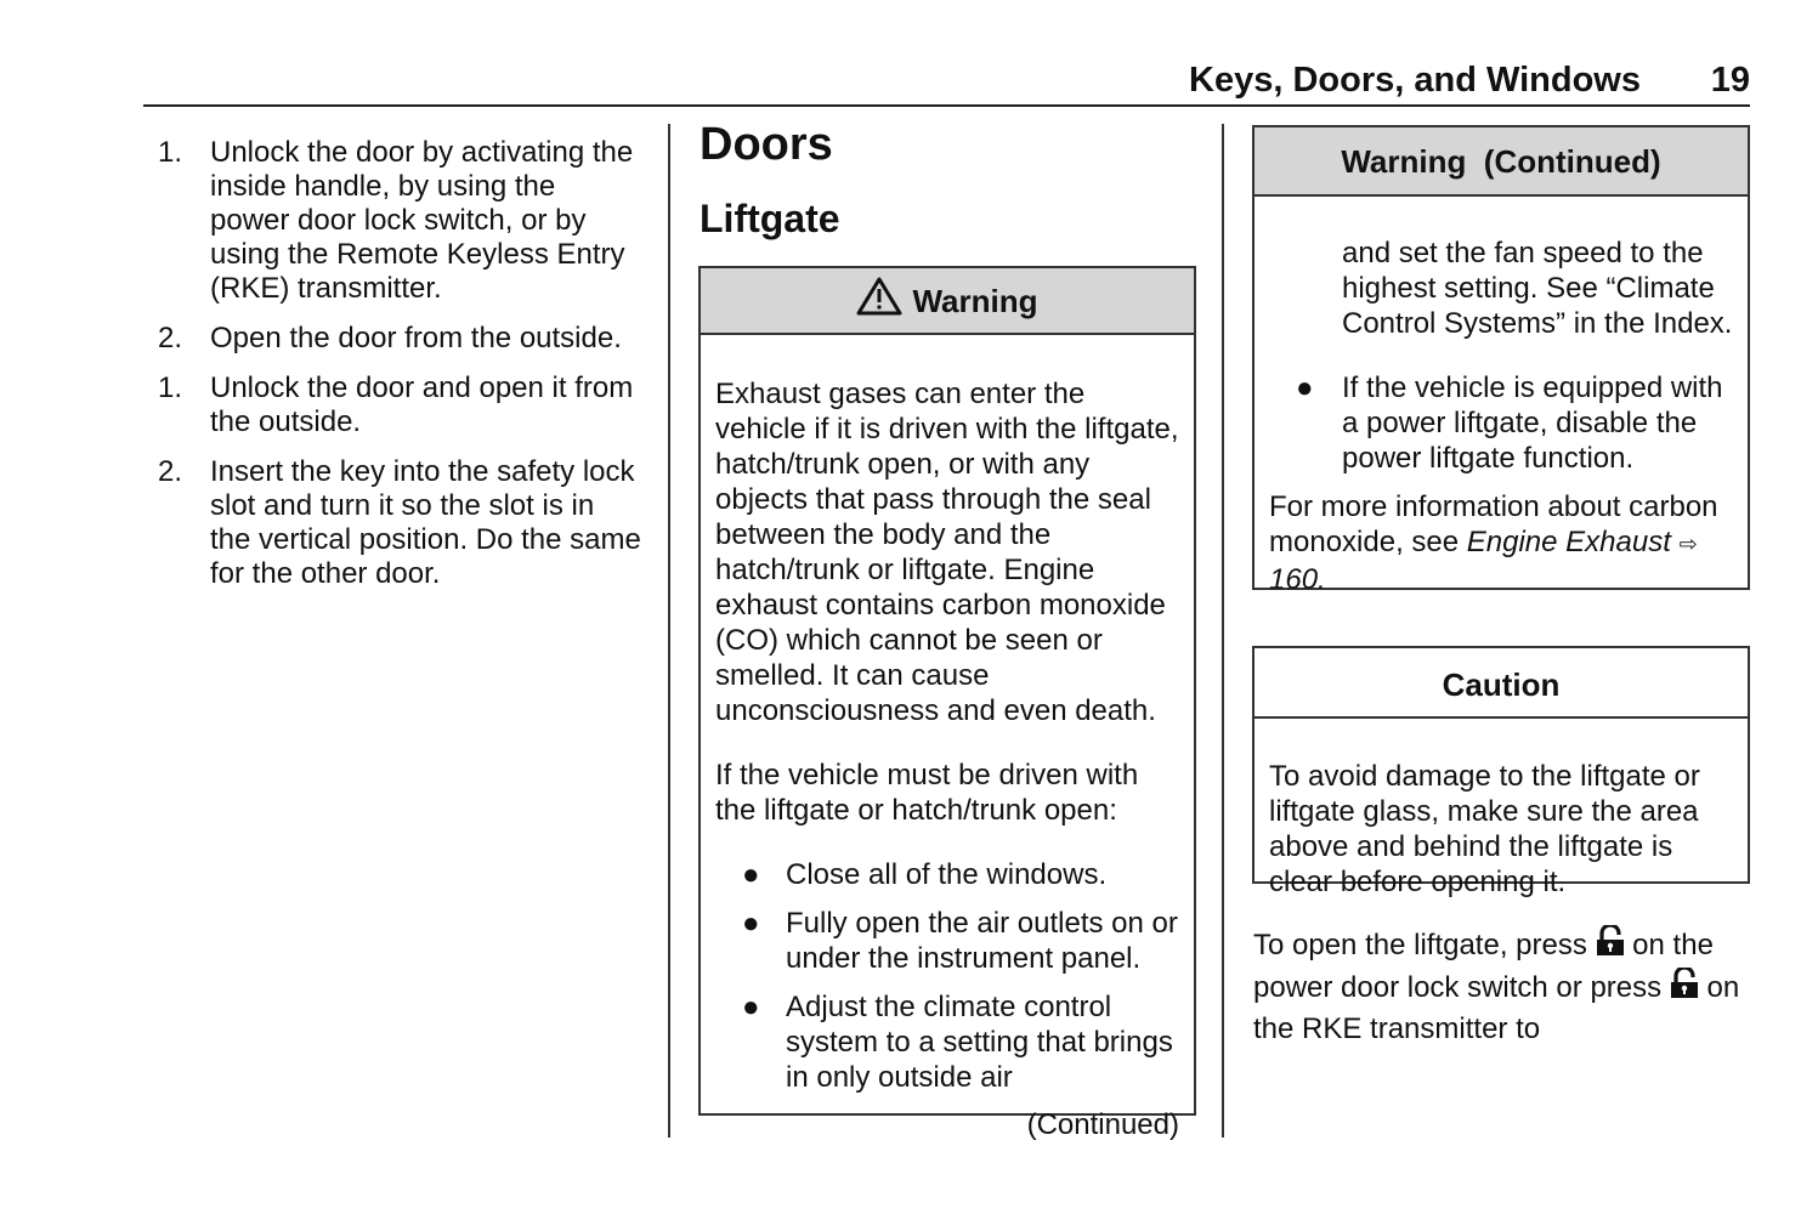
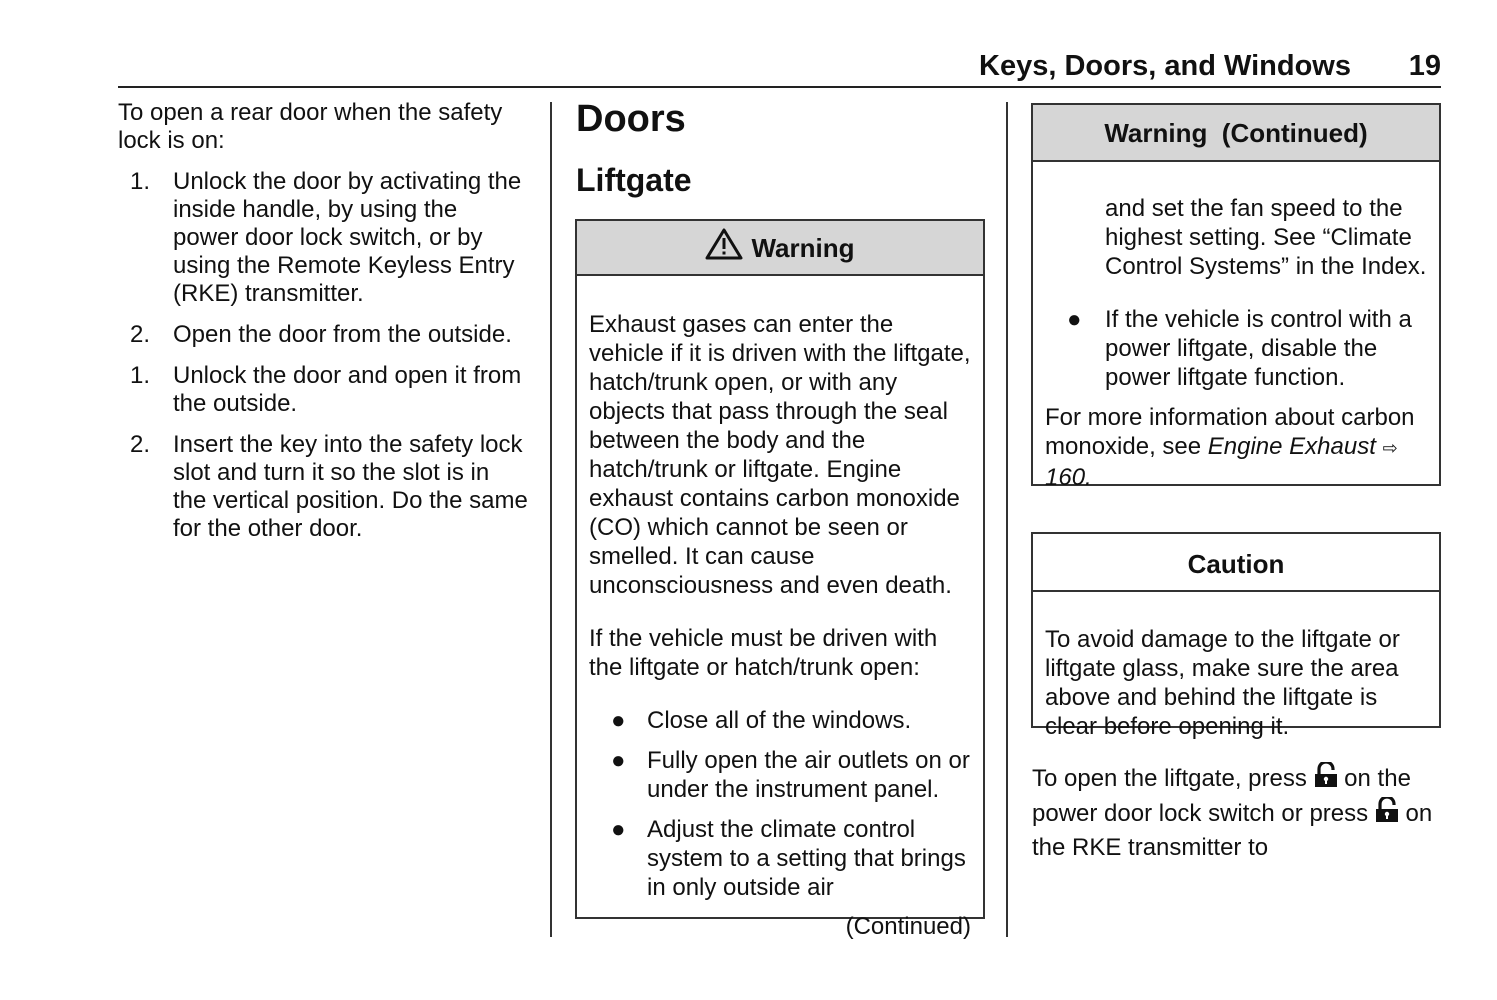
  Keys, Doors, and Windows
  19
+ To open a rear door when the safety lock is on:
  1.
  Unlock the door by activating the inside handle, by using the power door lock switch, or by using the Remote Keyless Entry (RKE) transmitter.
  2.
  Open the door from the outside.
  1.
  Unlock the door and open it from the outside.
  2.
  Insert the key into the safety lock slot and turn it so the slot is in the vertical position. Do the same for the other door.
  Doors
  Liftgate
  Warning
  Exhaust gases can enter the vehicle if it is driven with the liftgate, hatch/trunk open, or with any objects that pass through the seal between the body and the hatch/trunk or liftgate. Engine exhaust contains carbon monoxide (CO) which cannot be seen or smelled. It can cause unconsciousness and even death.
  If the vehicle must be driven with the liftgate or hatch/trunk open:
  ●
  Close all of the windows.
  ●
  Fully open the air outlets on or under the instrument panel.
  ●
  Adjust the climate control system to a setting that brings in only outside air
  (Continued)
  Warning (Continued)
  and set the fan speed to the highest setting. See “Climate Control Systems” in the Index.
  ●
- If the vehicle is equipped with a power liftgate, disable the power liftgate function.
+ If the vehicle is control with a power liftgate, disable the power liftgate function.
  For more information about carbon monoxide, see Engine Exhaust ⇨ 160.
  Caution
  To avoid damage to the liftgate or liftgate glass, make sure the area above and behind the liftgate is clear before opening it.
  To open the liftgate, press on the power door lock switch or press on the RKE transmitter to
